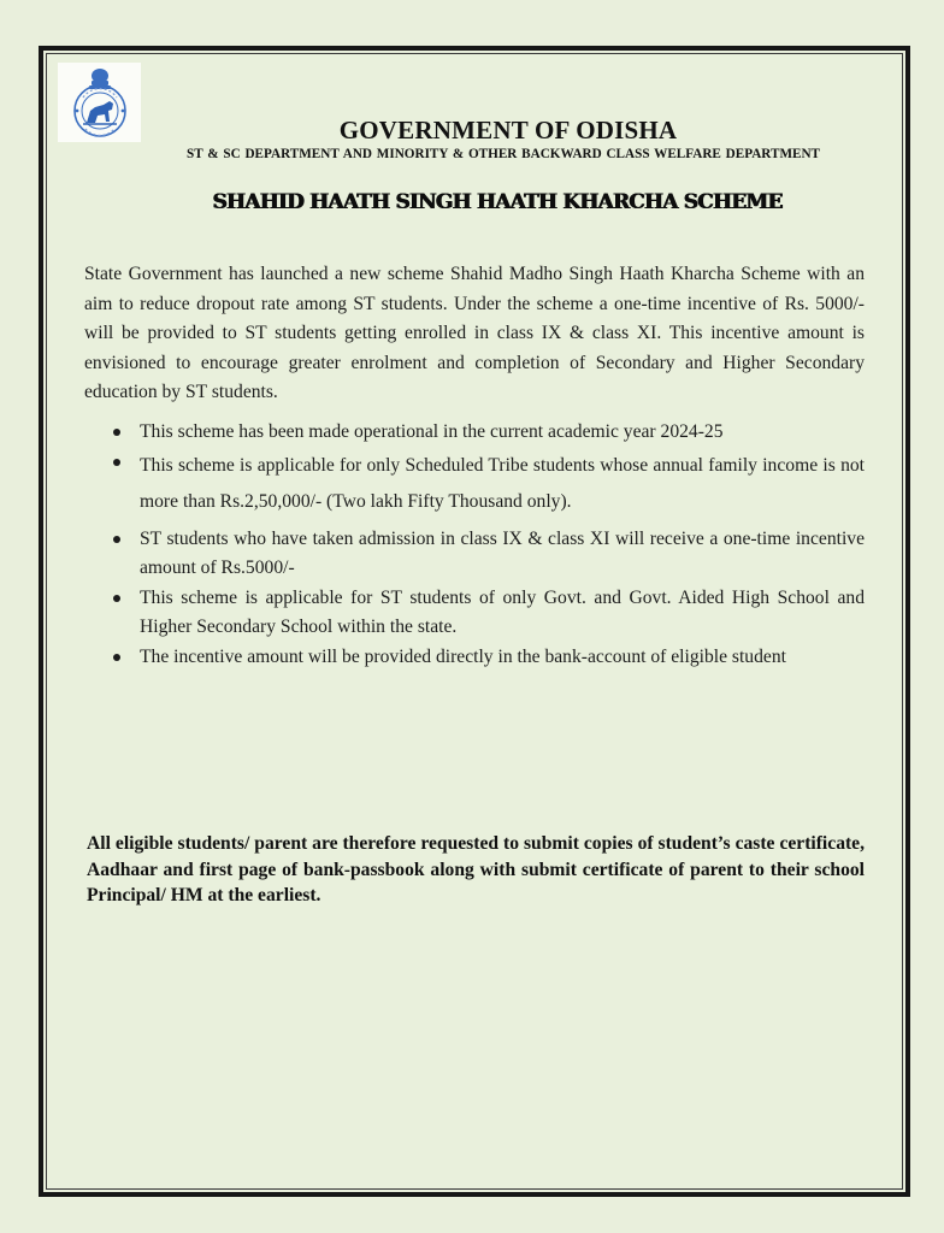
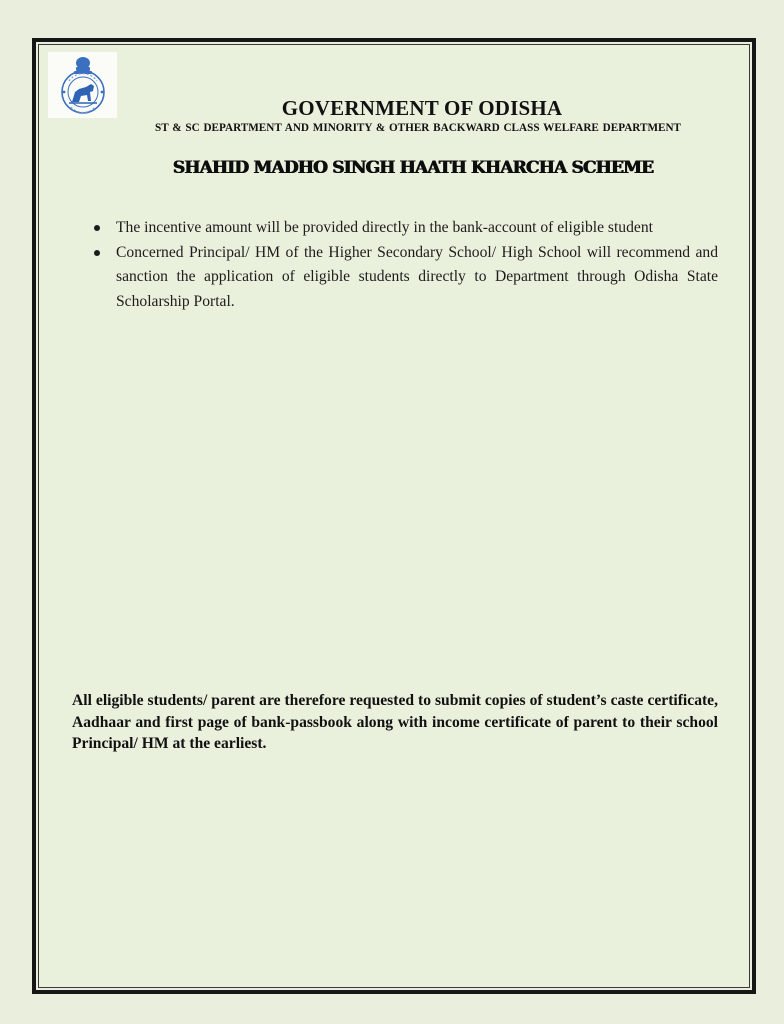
  GOVERNMENT OF ODISHA
  ST & SC DEPARTMENT AND MINORITY & OTHER BACKWARD CLASS WELFARE DEPARTMENT
- SHAHID HAATH SINGH HAATH KHARCHA SCHEME
+ SHAHID MADHO SINGH HAATH KHARCHA SCHEME
- State Government has launched a new scheme Shahid Madho Singh Haath Kharcha Scheme with an aim to reduce dropout rate among ST students. Under the scheme a one-time incentive of Rs. 5000/- will be provided to ST students getting enrolled in class IX & class XI. This incentive amount is envisioned to encourage greater enrolment and completion of Secondary and Higher Secondary education by ST students.
- This scheme has been made operational in the current academic year 2024-25
- This scheme is applicable for only Scheduled Tribe students whose annual family income is not more than Rs.2,50,000/- (Two lakh Fifty Thousand only).
- ST students who have taken admission in class IX & class XI will receive a one-time incentive amount of Rs.5000/-
- This scheme is applicable for ST students of only Govt. and Govt. Aided High School and Higher Secondary School within the state.
  The incentive amount will be provided directly in the bank-account of eligible student
+ Concerned Principal/ HM of the Higher Secondary School/ High School will recommend and sanction the application of eligible students directly to Department through Odisha State Scholarship Portal.
- All eligible students/ parent are therefore requested to submit copies of student’s caste certificate, Aadhaar and first page of bank-passbook along with submit certificate of parent to their school Principal/ HM at the earliest.
+ All eligible students/ parent are therefore requested to submit copies of student’s caste certificate, Aadhaar and first page of bank-passbook along with income certificate of parent to their school Principal/ HM at the earliest.
